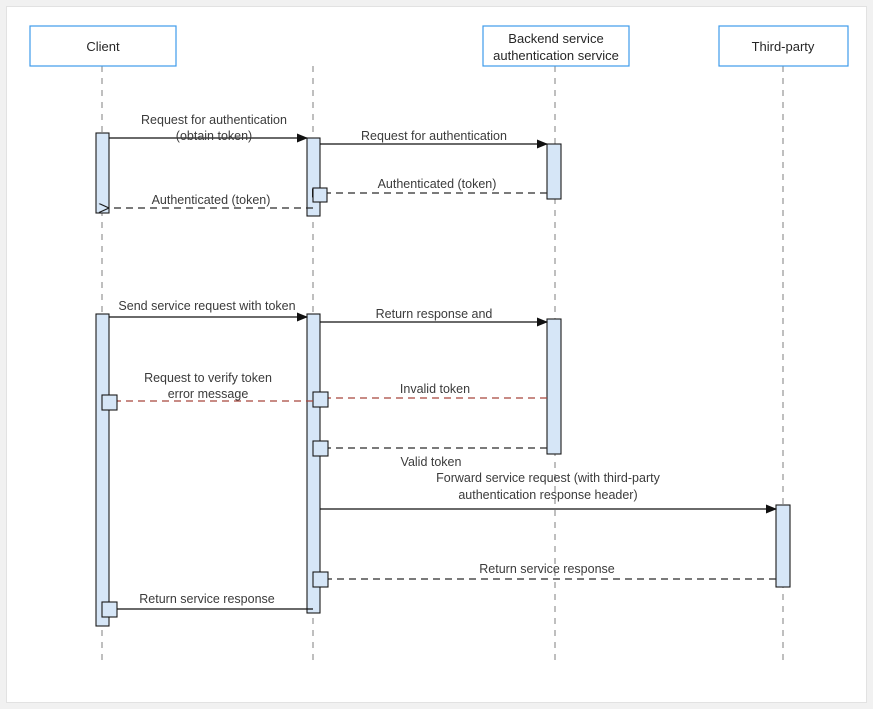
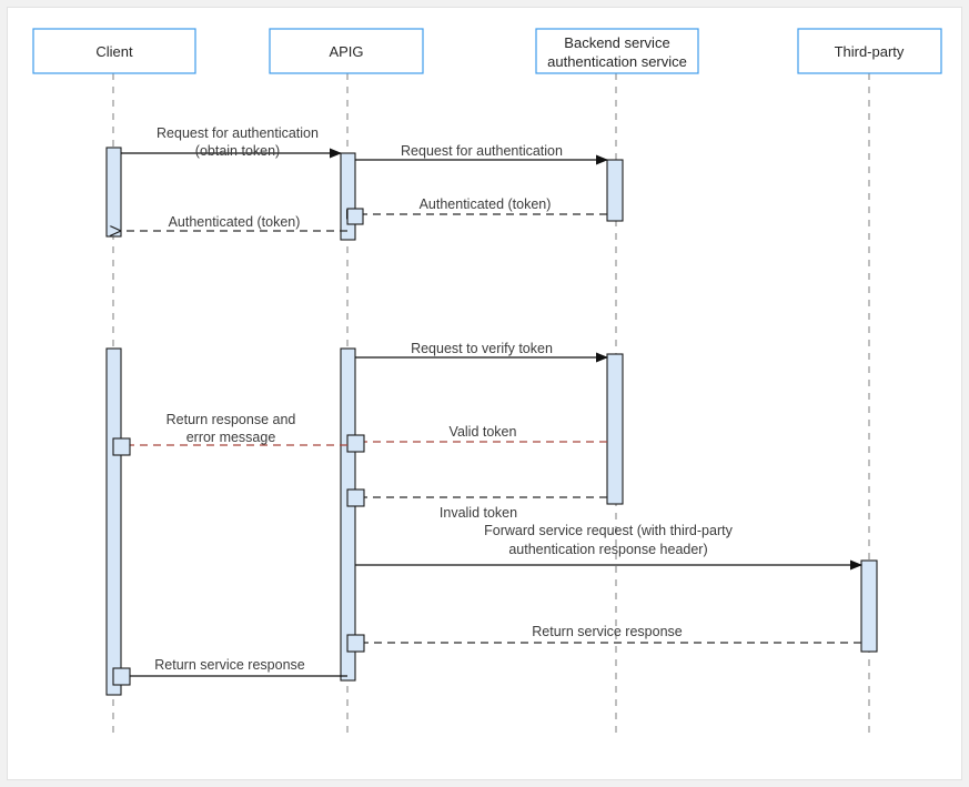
  Client
+ APIG
  Backend service
  authentication service
  Third-party
  Request for authentication
  (obtain token)
  Request for authentication
  Authenticated (token)
  Authenticated (token)
- Send service request with token
- Return response and
+ Request to verify token
- Invalid token
+ Valid token
- Request to verify token
+ Return response and
  error message
- Valid token
+ Invalid token
  Forward service request (with third-party
  authentication response header)
  Return service response
  Return service response
